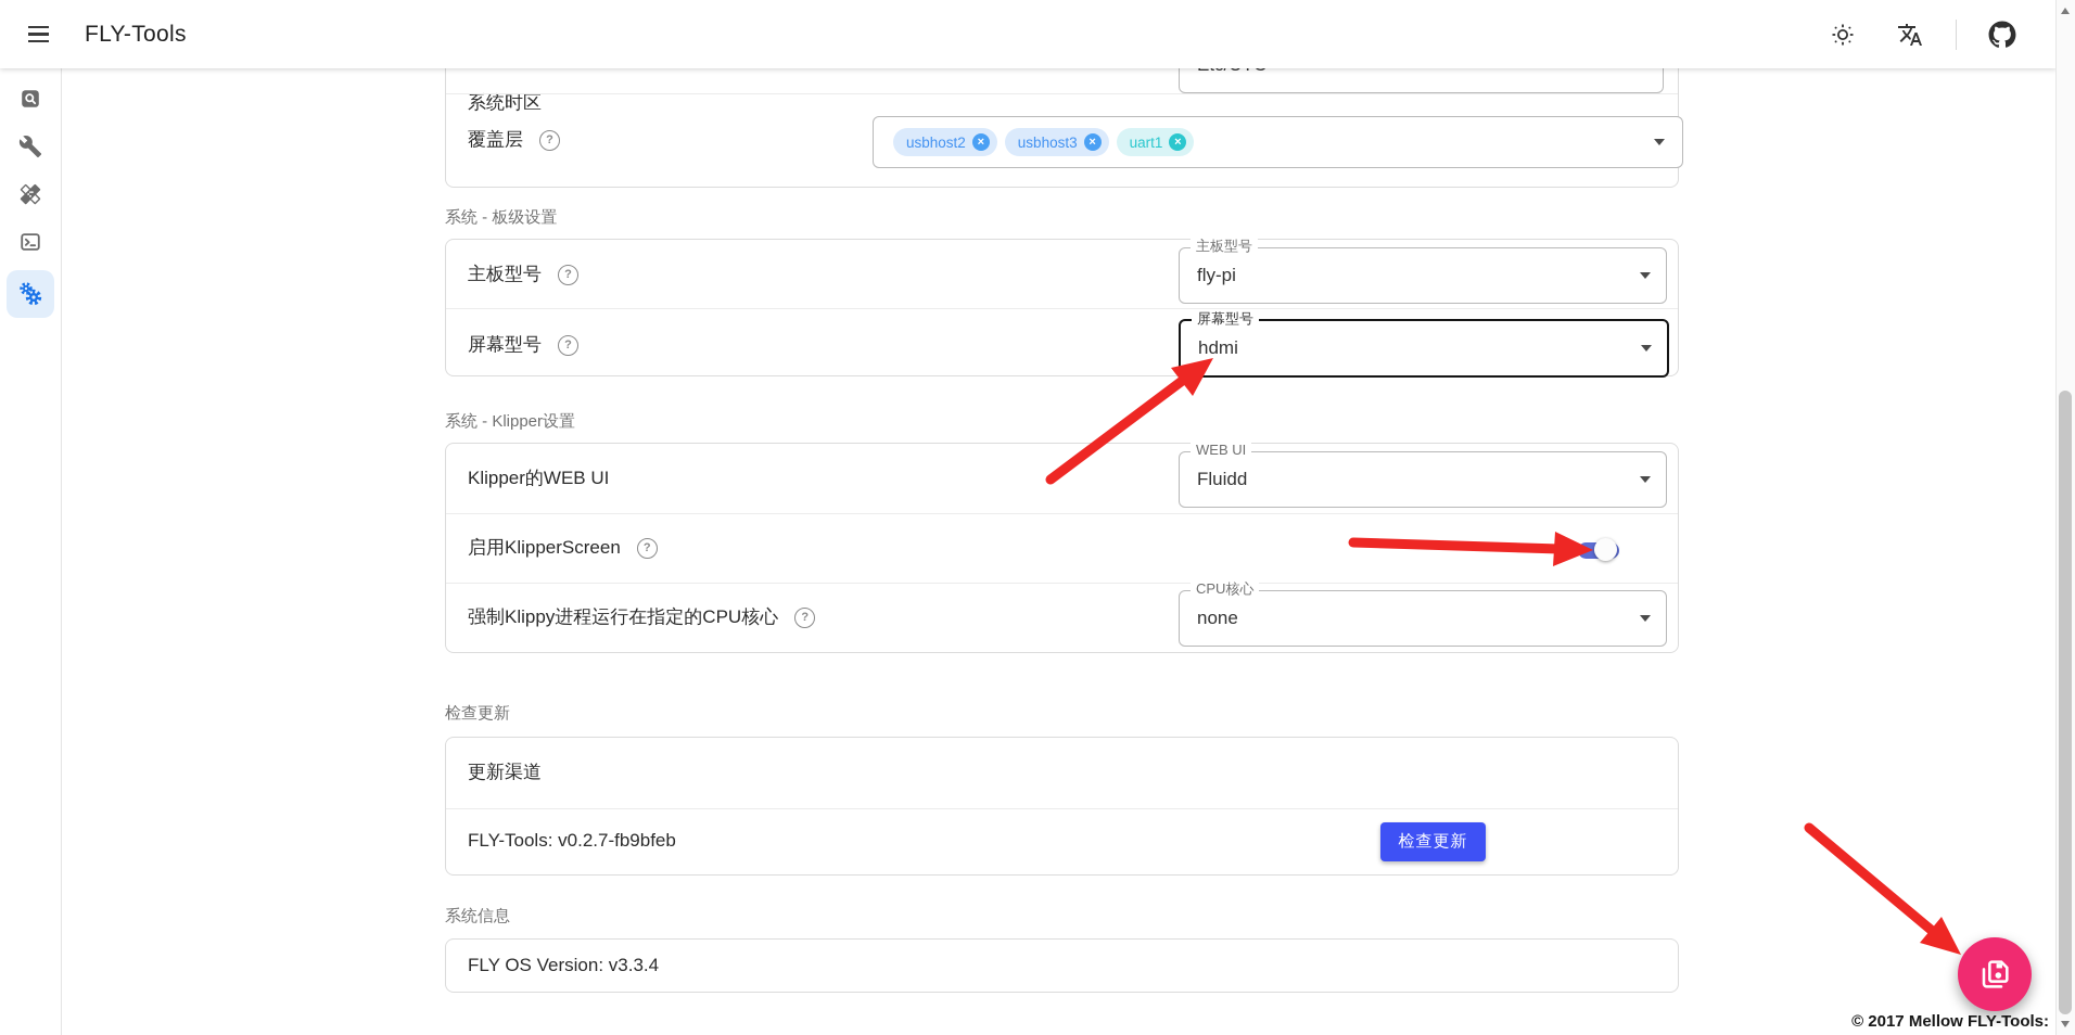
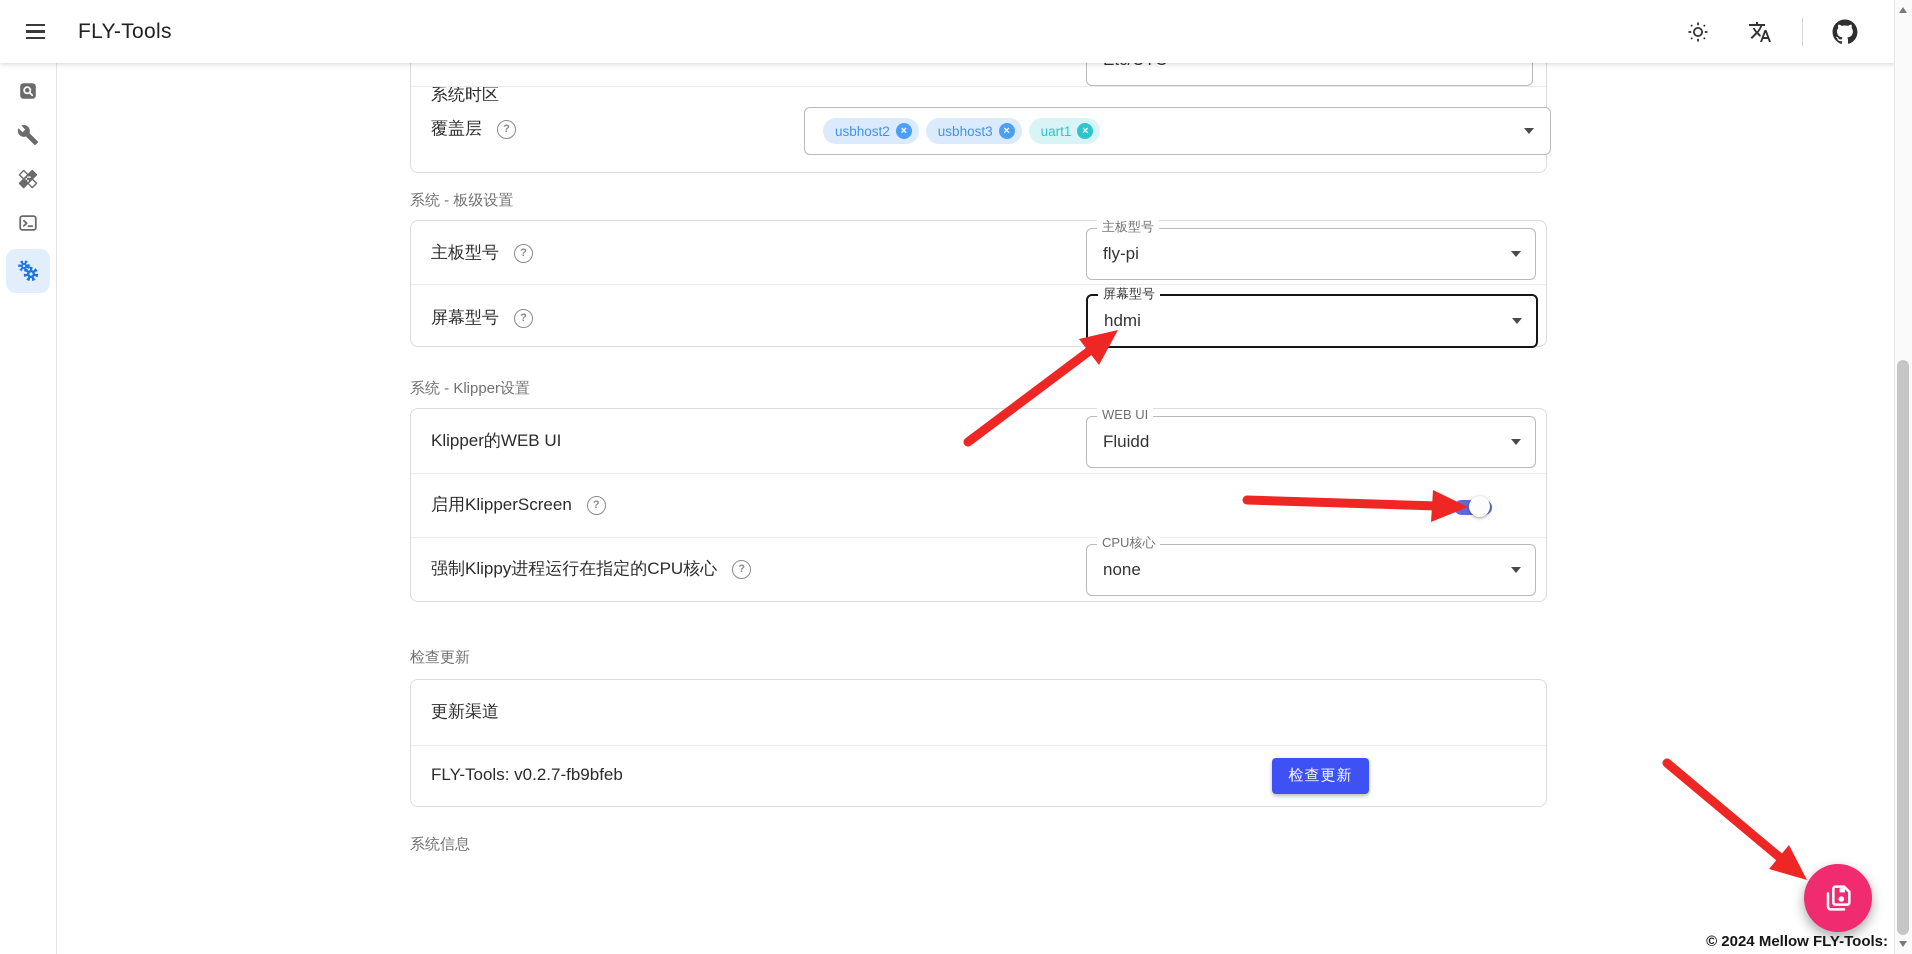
  系统时区
  覆盖层
  ?
  usbhost2
  ×
  usbhost3
  ×
  uart1
  ×
  系统 - 板级设置
  主板型号
  ?
  主板型号
  fly-pi
  屏幕型号
  ?
  屏幕型号
  hdmi
  系统 - Klipper设置
  Klipper的WEB UI
  WEB UI
  Fluidd
  启用KlipperScreen
  ?
  强制Klippy进程运行在指定的CPU核心
  ?
  CPU核心
  none
  检查更新
  更新渠道
  FLY-Tools: v0.2.7-fb9bfeb
  检查更新
  系统信息
- FLY OS Version: v3.3.4
  FLY-Tools
- © 2017 Mellow FLY-Tools:
+ © 2024 Mellow FLY-Tools:
